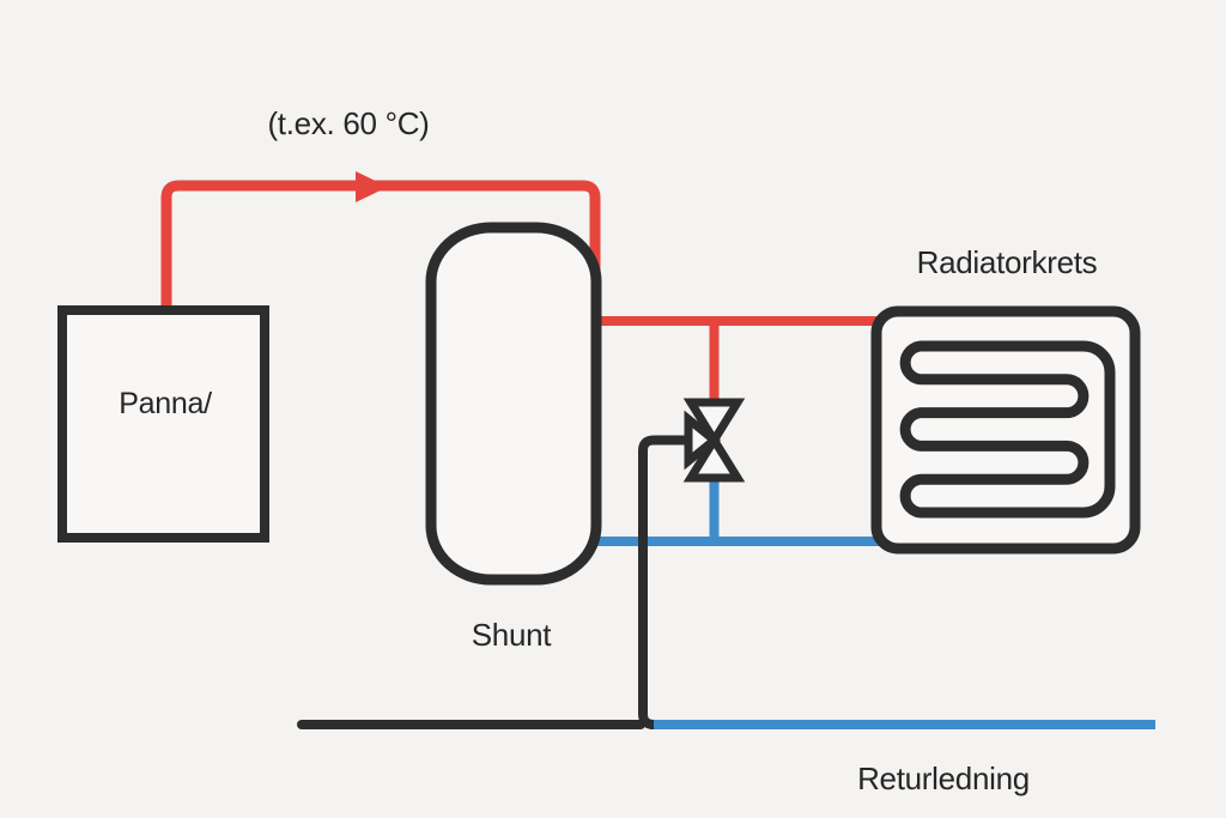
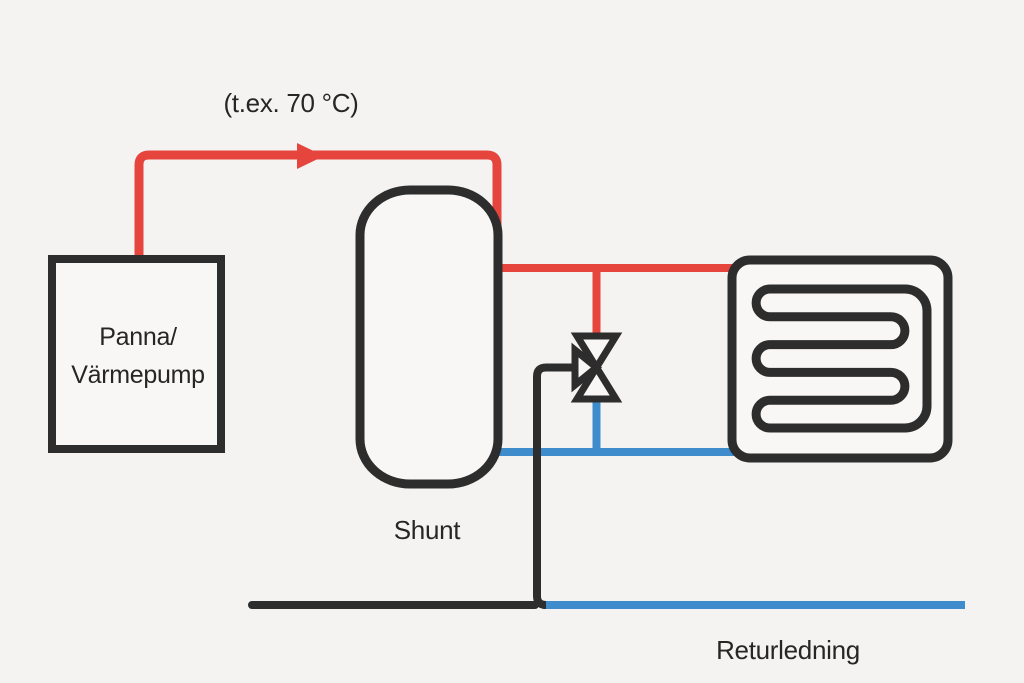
- (t.ex. 60 °C)
+ (t.ex. 70 °C)
  Panna/
+ Värmepump
  Shunt
- Radiatorkrets
  Returledning
